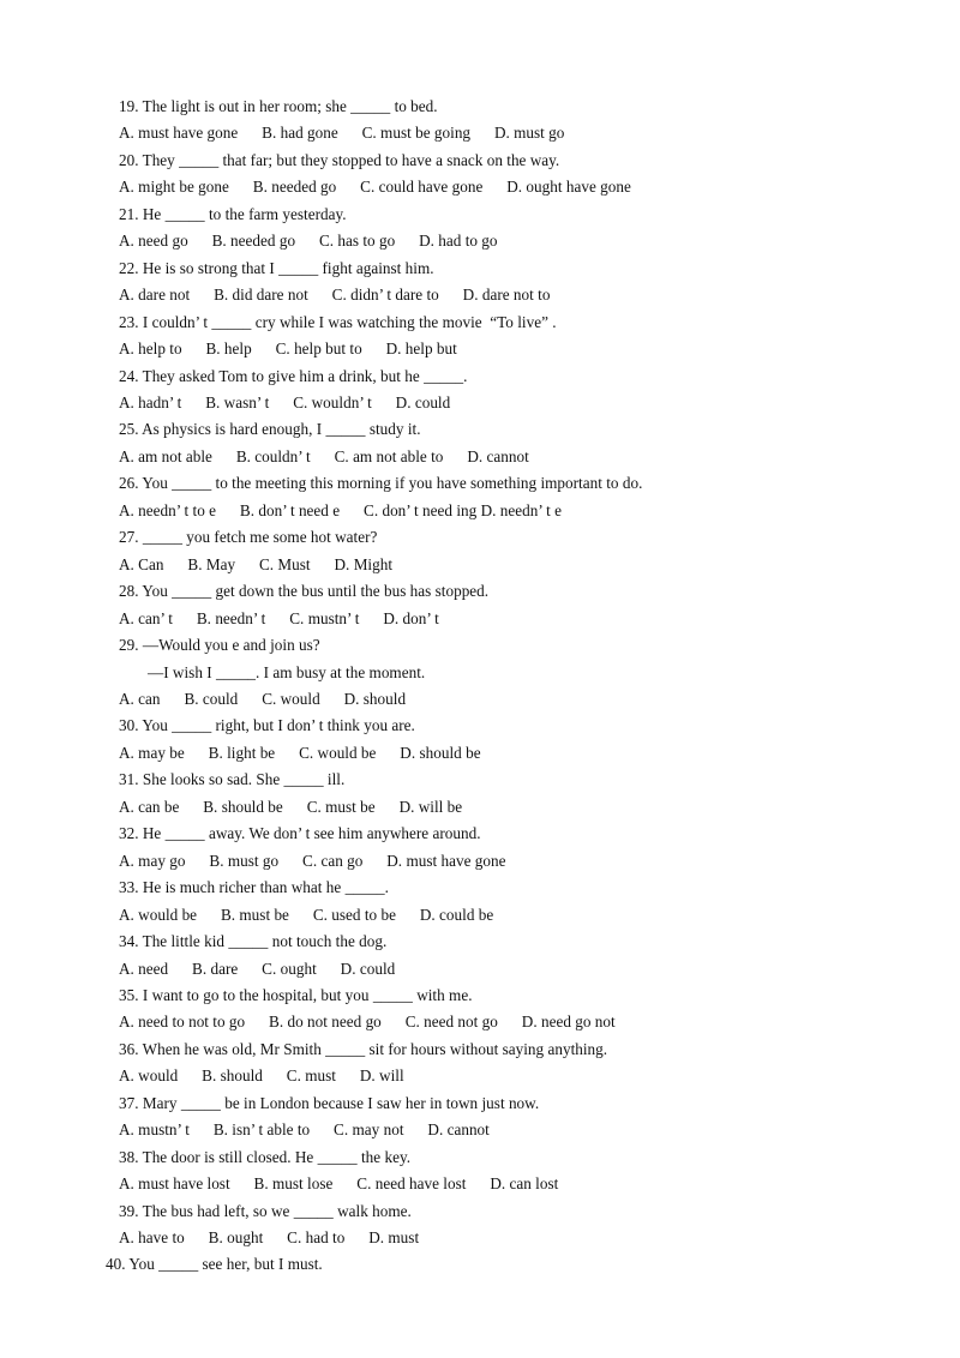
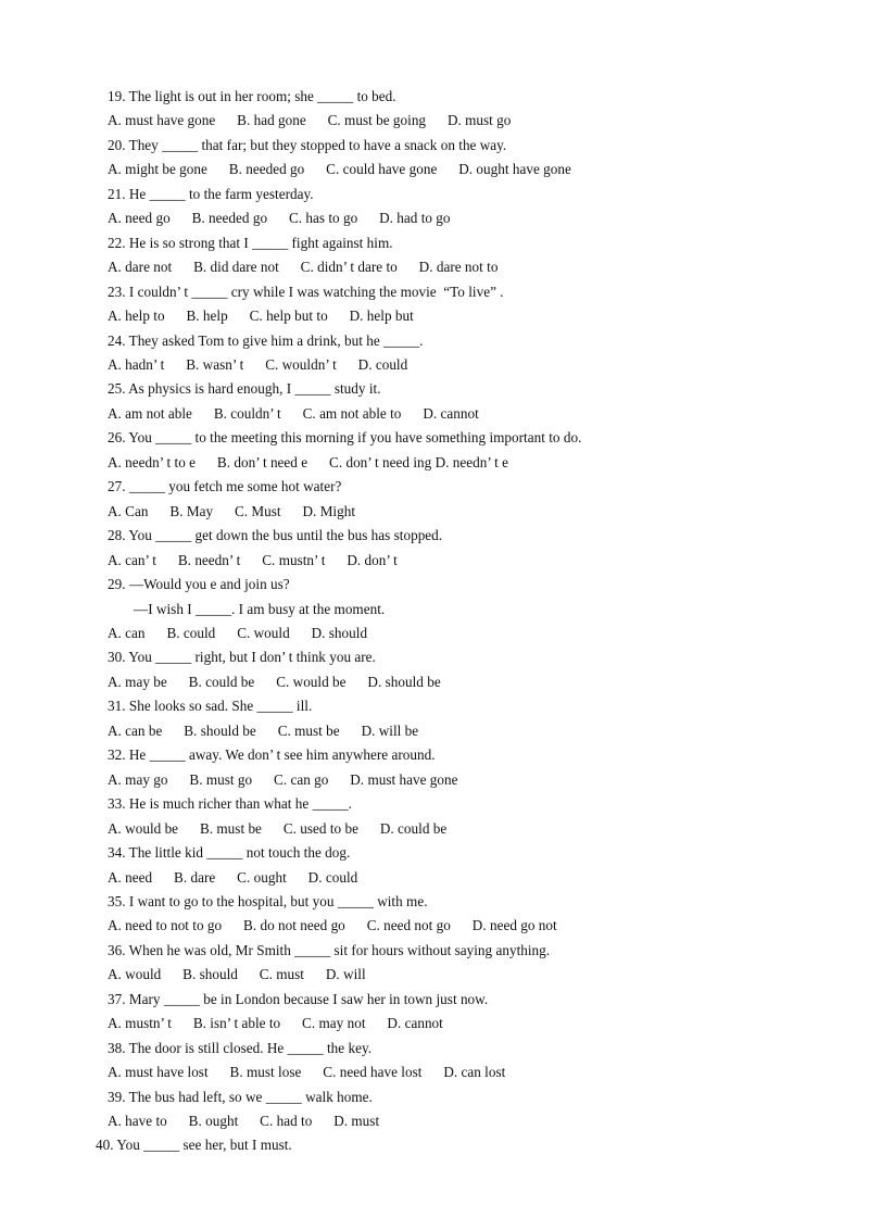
  19. The light is out in her room; she _____ to bed.
  A. must have gone B. had gone C. must be going D. must go
  20. They _____ that far; but they stopped to have a snack on the way.
  A. might be gone B. needed go C. could have gone D. ought have gone
  21. He _____ to the farm yesterday.
  A. need go B. needed go C. has to go D. had to go
  22. He is so strong that I _____ fight against him.
  A. dare not B. did dare not C. didn’ t dare to D. dare not to
  23. I couldn’ t _____ cry while I was watching the movie “To live” .
  A. help to B. help C. help but to D. help but
  24. They asked Tom to give him a drink, but he _____.
  A. hadn’ t B. wasn’ t C. wouldn’ t D. could
  25. As physics is hard enough, I _____ study it.
  A. am not able B. couldn’ t C. am not able to D. cannot
  26. You _____ to the meeting this morning if you have something important to do.
  A. needn’ t to e B. don’ t need e C. don’ t need ing D. needn’ t e
  27. _____ you fetch me some hot water?
  A. Can B. May C. Must D. Might
  28. You _____ get down the bus until the bus has stopped.
  A. can’ t B. needn’ t C. mustn’ t D. don’ t
  29. —Would you e and join us?
  —I wish I _____. I am busy at the moment.
  A. can B. could C. would D. should
  30. You _____ right, but I don’ t think you are.
- A. may be B. light be C. would be D. should be
+ A. may be B. could be C. would be D. should be
  31. She looks so sad. She _____ ill.
  A. can be B. should be C. must be D. will be
  32. He _____ away. We don’ t see him anywhere around.
  A. may go B. must go C. can go D. must have gone
  33. He is much richer than what he _____.
  A. would be B. must be C. used to be D. could be
  34. The little kid _____ not touch the dog.
  A. need B. dare C. ought D. could
  35. I want to go to the hospital, but you _____ with me.
  A. need to not to go B. do not need go C. need not go D. need go not
  36. When he was old, Mr Smith _____ sit for hours without saying anything.
  A. would B. should C. must D. will
  37. Mary _____ be in London because I saw her in town just now.
  A. mustn’ t B. isn’ t able to C. may not D. cannot
  38. The door is still closed. He _____ the key.
  A. must have lost B. must lose C. need have lost D. can lost
  39. The bus had left, so we _____ walk home.
  A. have to B. ought C. had to D. must
  40. You _____ see her, but I must.
